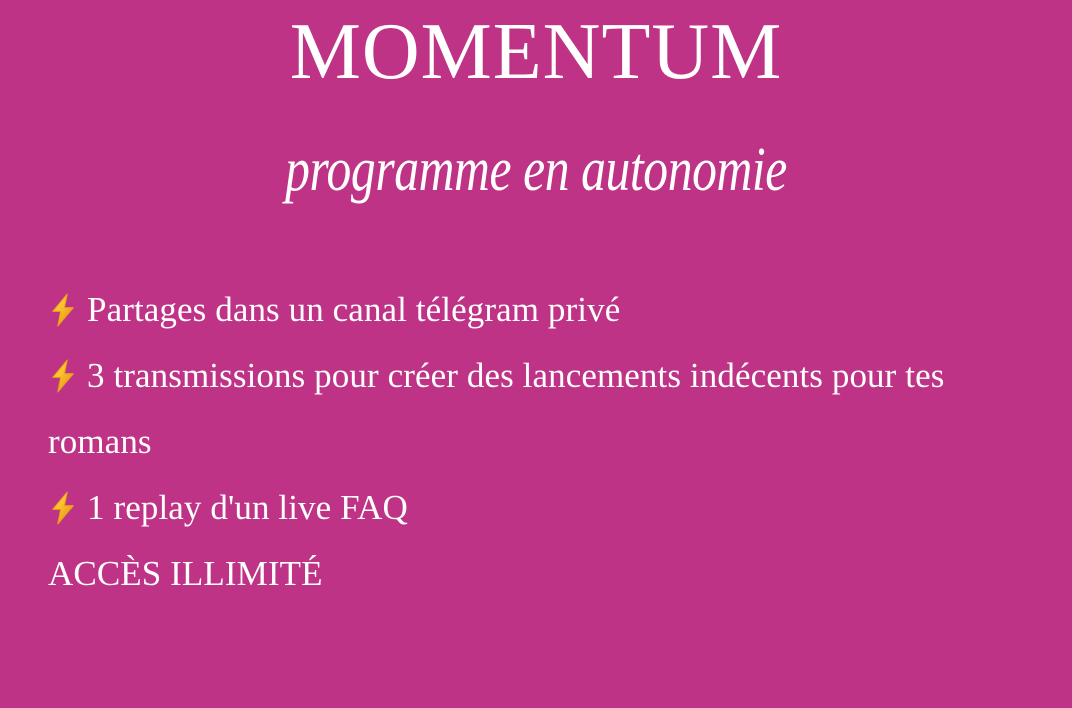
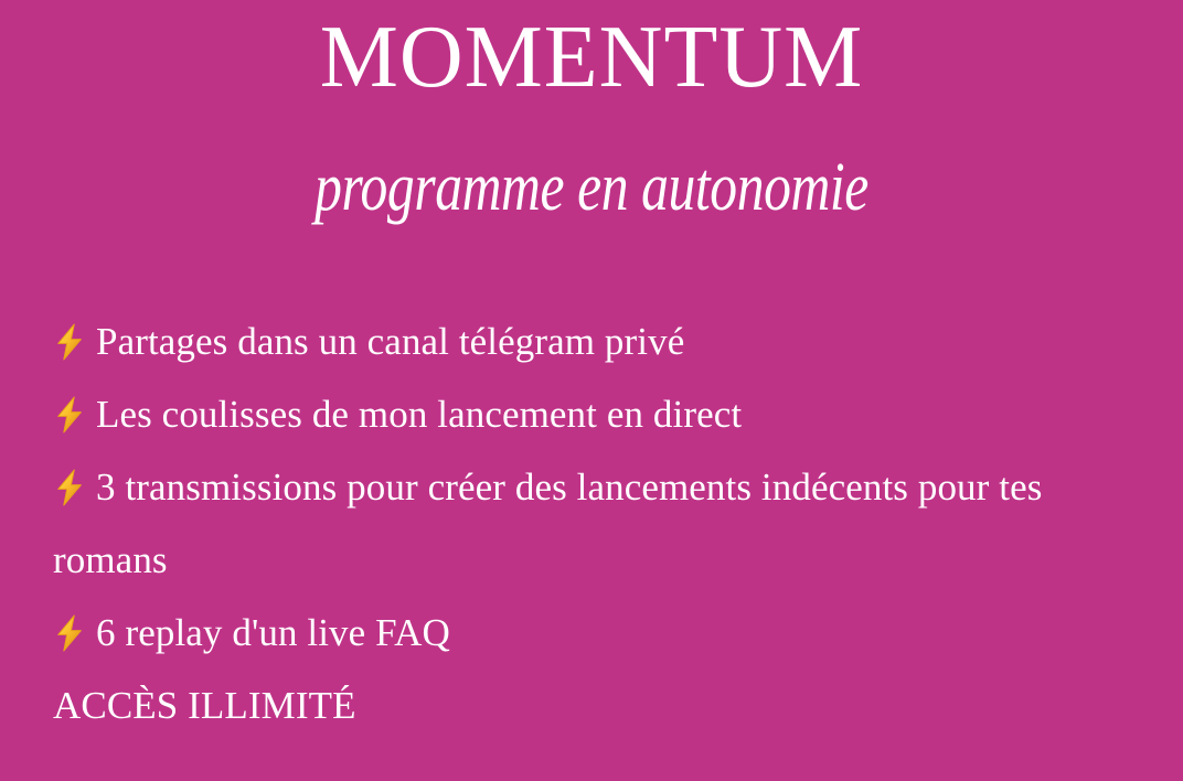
  MOMENTUM
  programme en autonomie
  Partages dans un canal télégram privé
+ Les coulisses de mon lancement en direct
  3 transmissions pour créer des lancements indécents pour tes romans
- 1 replay d'un live FAQ
+ 6 replay d'un live FAQ
  ACCÈS ILLIMITÉ
